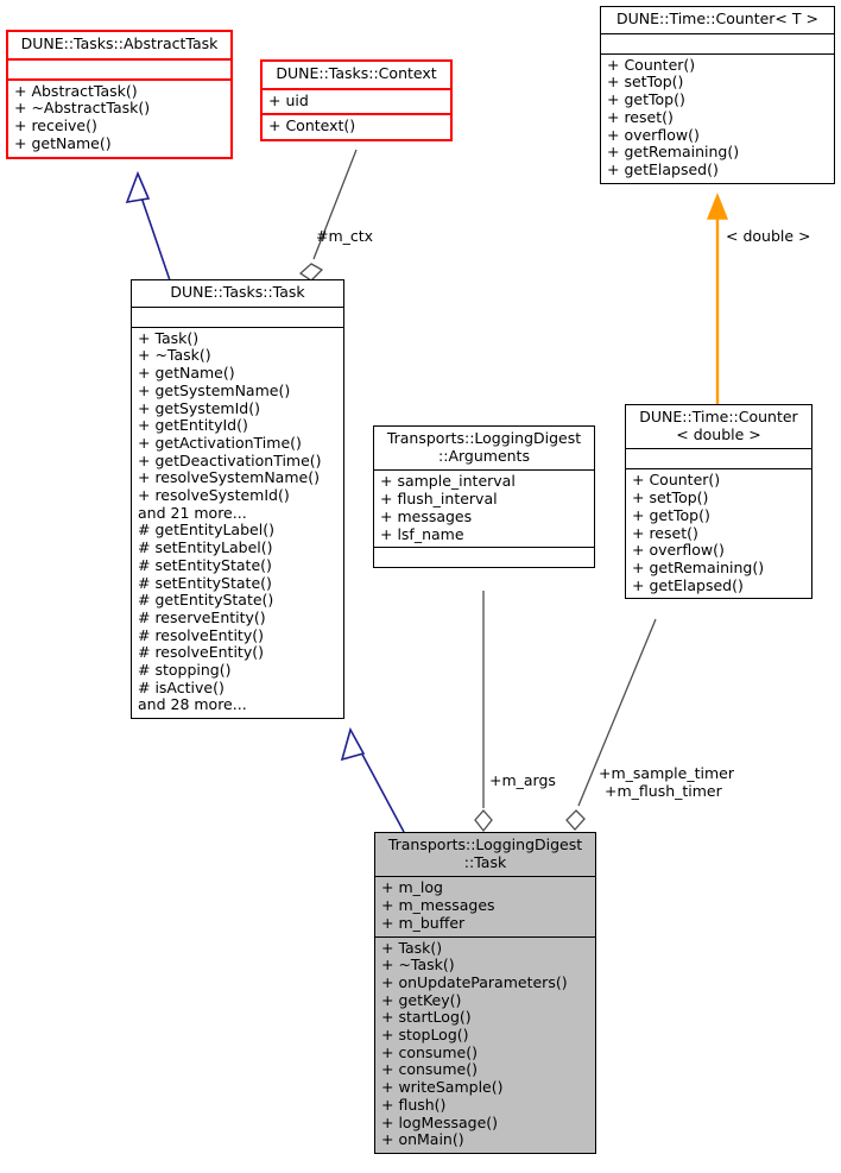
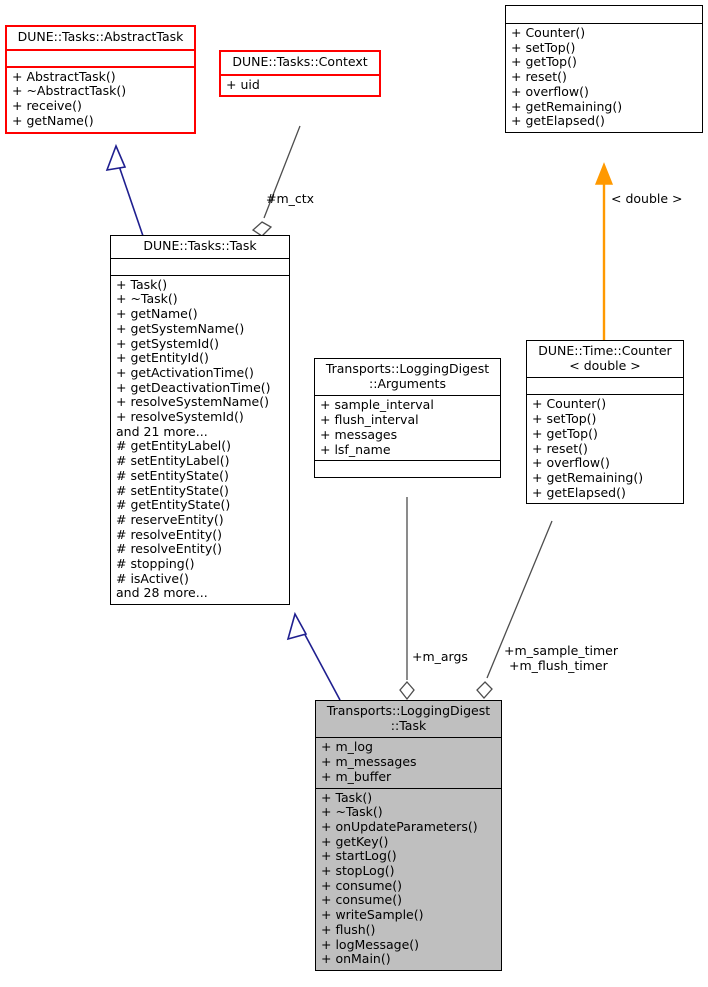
  DUNE::Tasks::AbstractTask
  + AbstractTask()
  + ~AbstractTask()
  + receive()
  + getName()
  DUNE::Tasks::Context
  + uid
- + Context()
- DUNE::Time::Counter< T >
  + Counter()
  + setTop()
  + getTop()
  + reset()
  + overflow()
  + getRemaining()
  + getElapsed()
  DUNE::Tasks::Task
  + Task()
  + ~Task()
  + getName()
  + getSystemName()
  + getSystemId()
  + getEntityId()
  + getActivationTime()
  + getDeactivationTime()
  + resolveSystemName()
  + resolveSystemId()
  and 21 more...
  # getEntityLabel()
  # setEntityLabel()
  # setEntityState()
  # setEntityState()
  # getEntityState()
  # reserveEntity()
  # resolveEntity()
  # resolveEntity()
  # stopping()
  # isActive()
  and 28 more...
  Transports::LoggingDigest
  ::Arguments
  + sample_interval
  + flush_interval
  + messages
  + lsf_name
  DUNE::Time::Counter
  < double >
  + Counter()
  + setTop()
  + getTop()
  + reset()
  + overflow()
  + getRemaining()
  + getElapsed()
  Transports::LoggingDigest
  ::Task
  + m_log
  + m_messages
  + m_buffer
  + Task()
  + ~Task()
  + onUpdateParameters()
  + getKey()
  + startLog()
  + stopLog()
  + consume()
  + consume()
  + writeSample()
  + flush()
  + logMessage()
  + onMain()
  #m_ctx
  < double >
  +m_args
  +m_sample_timer
  +m_flush_timer
